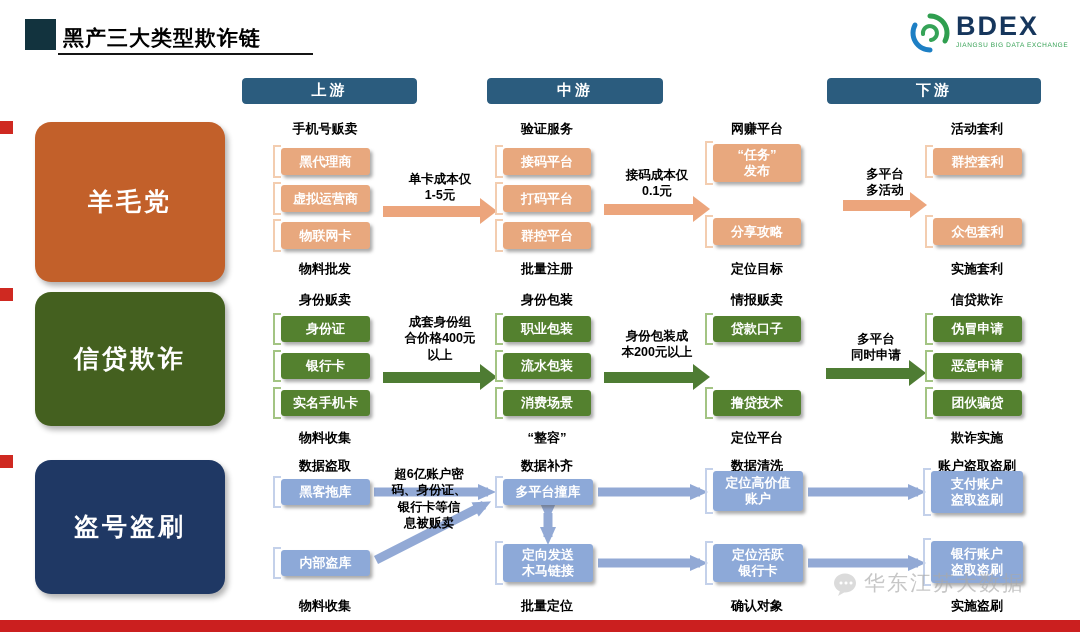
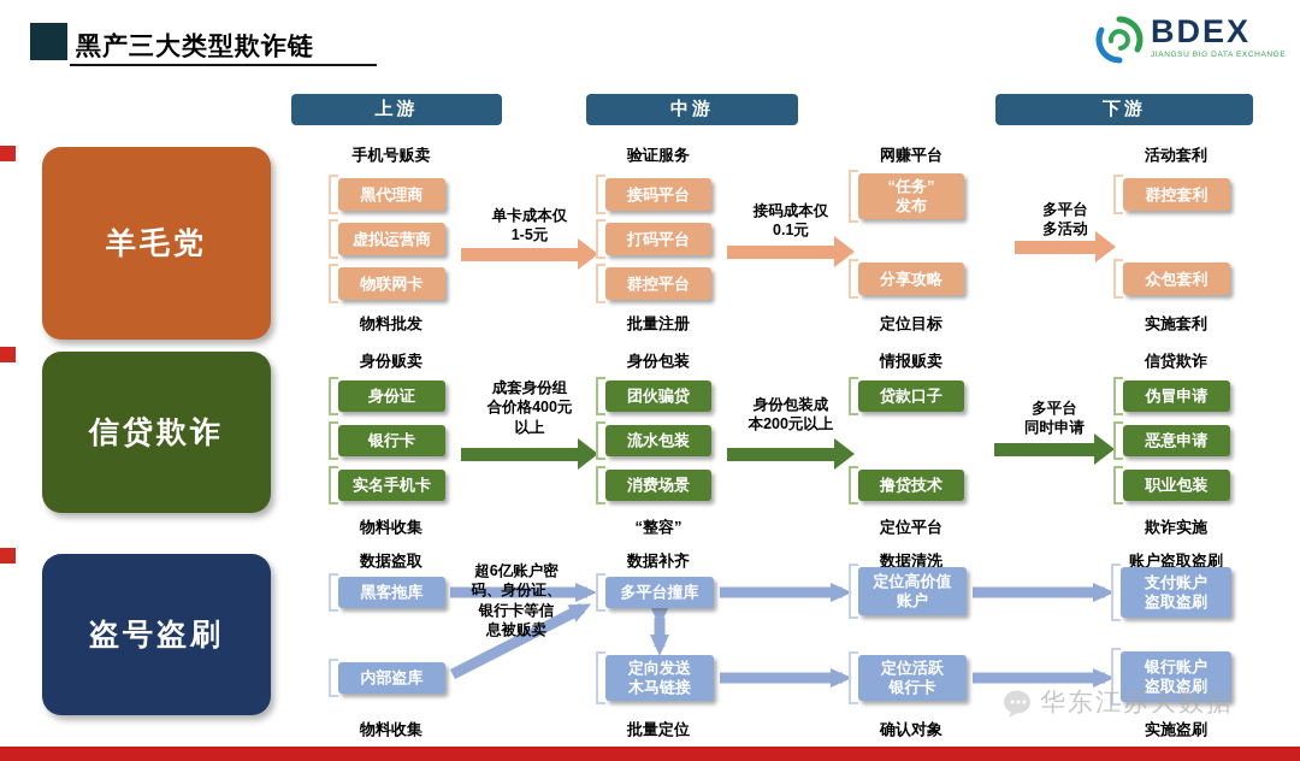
  黑产三大类型欺诈链
  BDEX
  上游
  中游
  下游
  羊毛党
  信贷欺诈
  盗号盗刷
  手机号贩卖
  黑代理商
  虚拟运营商
  物联网卡
  物料批发
  单卡成本仅
  1-5元
  验证服务
  接码平台
  打码平台
  群控平台
  批量注册
  接码成本仅
  0.1元
  网赚平台
  “任务”
  发布
  分享攻略
  定位目标
  多平台
  多活动
  活动套利
  群控套利
  众包套利
  实施套利
  身份贩卖
  身份证
  银行卡
  实名手机卡
  物料收集
  成套身份组
  合价格400元
  以上
  身份包装
- 职业包装
+ 团伙骗贷
  流水包装
  消费场景
  “整容”
  身份包装成
  本200元以上
  情报贩卖
  贷款口子
  撸贷技术
  定位平台
  多平台
  同时申请
  信贷欺诈
  伪冒申请
  恶意申请
- 团伙骗贷
+ 职业包装
  欺诈实施
  数据盗取
  黑客拖库
  内部盗库
  物料收集
  超6亿账户密
  码、身份证、
  银行卡等信
  息被贩卖
  数据补齐
  多平台撞库
  定向发送
  木马链接
  批量定位
  数据清洗
  定位高价值
  账户
  定位活跃
  银行卡
  确认对象
  账户盗取盗刷
  支付账户
  盗取盗刷
  银行账户
  盗取盗刷
  实施盗刷
  华东江苏大数据
